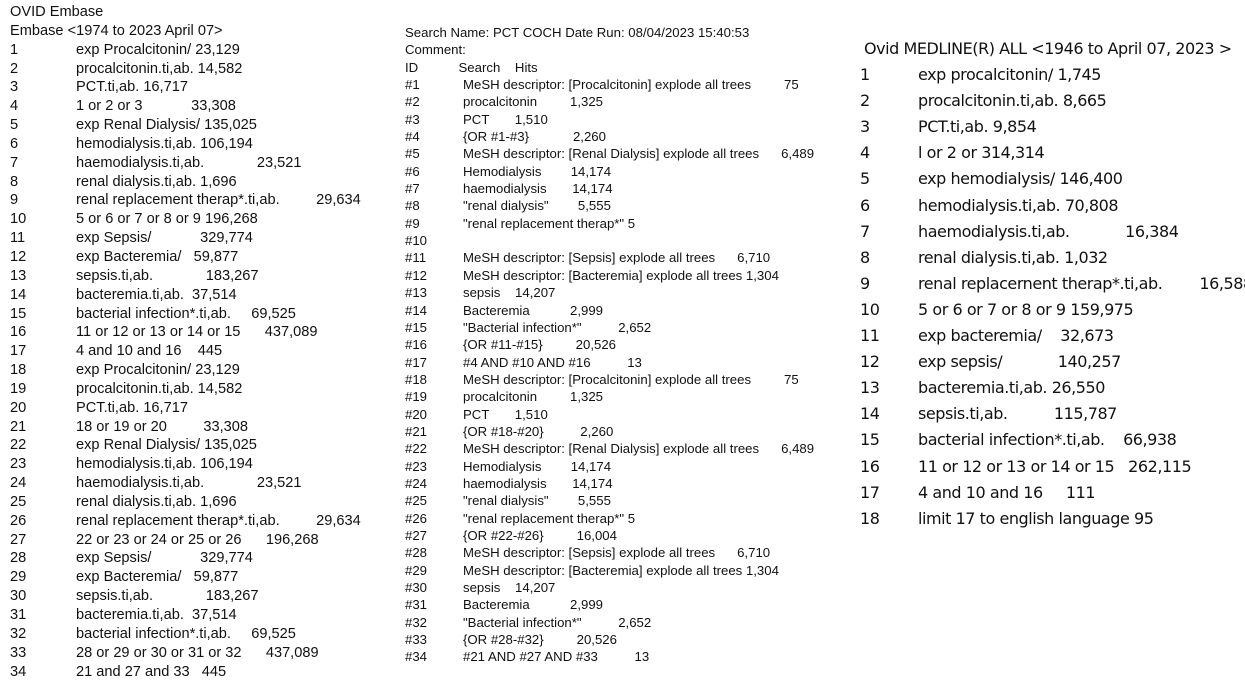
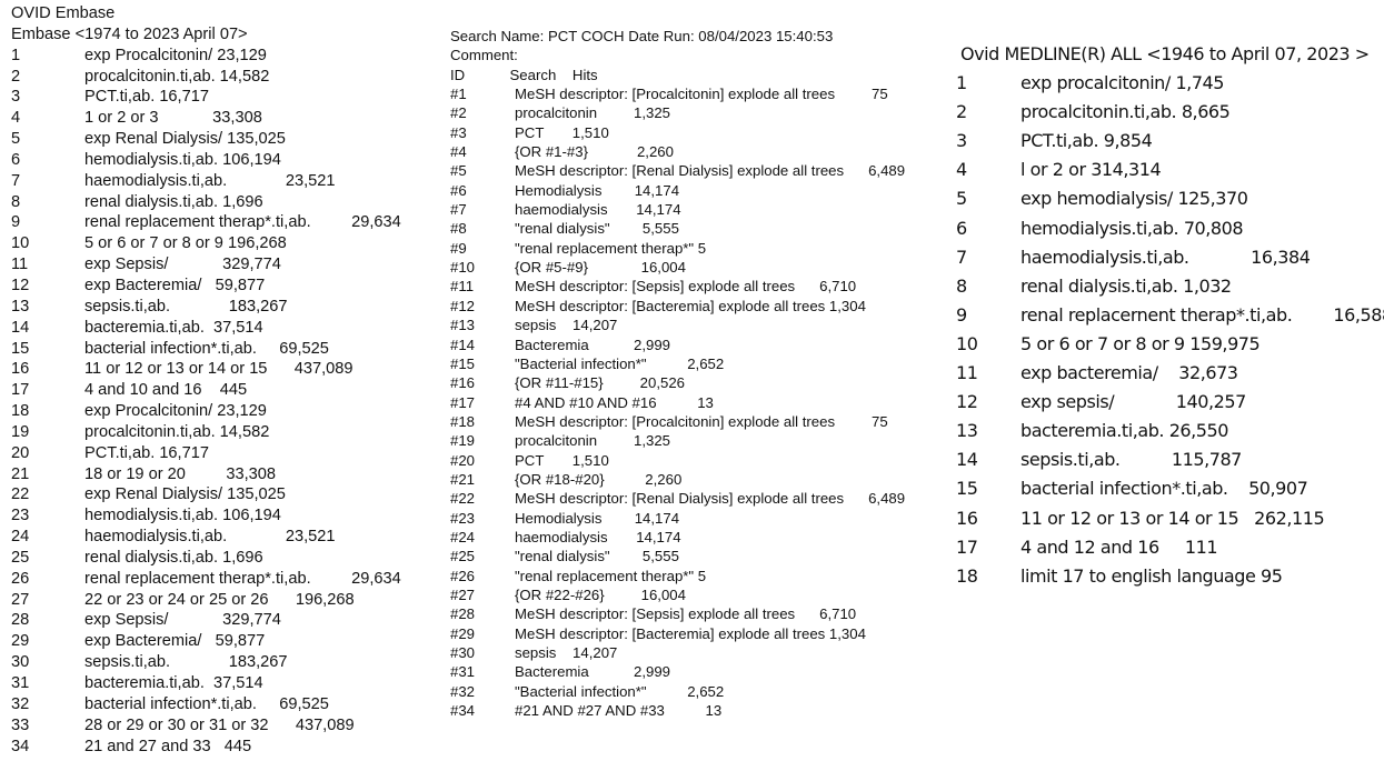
  OVID Embase
  Embase <1974 to 2023 April 07>
  1
  exp Procalcitonin/ 23,129
  2
  procalcitonin.ti,ab. 14,582
  3
  PCT.ti,ab. 16,717
  4
  1 or 2 or 3 33,308
  5
  exp Renal Dialysis/ 135,025
  6
  hemodialysis.ti,ab. 106,194
  7
  haemodialysis.ti,ab. 23,521
  8
  renal dialysis.ti,ab. 1,696
  9
  renal replacement therap*.ti,ab. 29,634
  10
  5 or 6 or 7 or 8 or 9 196,268
  11
  exp Sepsis/ 329,774
  12
  exp Bacteremia/ 59,877
  13
  sepsis.ti,ab. 183,267
  14
  bacteremia.ti,ab. 37,514
  15
  bacterial infection*.ti,ab. 69,525
  16
  11 or 12 or 13 or 14 or 15 437,089
  17
  4 and 10 and 16 445
  18
  exp Procalcitonin/ 23,129
  19
  procalcitonin.ti,ab. 14,582
  20
  PCT.ti,ab. 16,717
  21
  18 or 19 or 20 33,308
  22
  exp Renal Dialysis/ 135,025
  23
  hemodialysis.ti,ab. 106,194
  24
  haemodialysis.ti,ab. 23,521
  25
  renal dialysis.ti,ab. 1,696
  26
  renal replacement therap*.ti,ab. 29,634
  27
  22 or 23 or 24 or 25 or 26 196,268
  28
  exp Sepsis/ 329,774
  29
  exp Bacteremia/ 59,877
  30
  sepsis.ti,ab. 183,267
  31
  bacteremia.ti,ab. 37,514
  32
  bacterial infection*.ti,ab. 69,525
  33
  28 or 29 or 30 or 31 or 32 437,089
  34
  21 and 27 and 33 445
  Search Name: PCT COCH Date Run: 08/04/2023 15:40:53
  Comment:
  ID Search Hits
  #1
  MeSH descriptor: [Procalcitonin] explode all trees 75
  #2
  procalcitonin 1,325
  #3
  PCT 1,510
  #4
  {OR #1-#3} 2,260
  #5
  MeSH descriptor: [Renal Dialysis] explode all trees 6,489
  #6
  Hemodialysis 14,174
  #7
  haemodialysis 14,174
  #8
  "renal dialysis" 5,555
  #9
  "renal replacement therap*" 5
  #10
+ {OR #5-#9} 16,004
  #11
  MeSH descriptor: [Sepsis] explode all trees 6,710
  #12
  MeSH descriptor: [Bacteremia] explode all trees 1,304
  #13
  sepsis 14,207
  #14
  Bacteremia 2,999
  #15
  "Bacterial infection*" 2,652
  #16
  {OR #11-#15} 20,526
  #17
  #4 AND #10 AND #16 13
  #18
  MeSH descriptor: [Procalcitonin] explode all trees 75
  #19
  procalcitonin 1,325
  #20
  PCT 1,510
  #21
  {OR #18-#20} 2,260
  #22
  MeSH descriptor: [Renal Dialysis] explode all trees 6,489
  #23
  Hemodialysis 14,174
  #24
  haemodialysis 14,174
  #25
  "renal dialysis" 5,555
  #26
  "renal replacement therap*" 5
  #27
  {OR #22-#26} 16,004
  #28
  MeSH descriptor: [Sepsis] explode all trees 6,710
  #29
  MeSH descriptor: [Bacteremia] explode all trees 1,304
  #30
  sepsis 14,207
  #31
  Bacteremia 2,999
  #32
  "Bacterial infection*" 2,652
- #33
- {OR #28-#32} 20,526
  #34
  #21 AND #27 AND #33 13
  Ovid MEDLINE(R) ALL <1946 to April 07, 2023 >
  1
  exp procalcitonin/ 1,745
  2
  procalcitonin.ti,ab. 8,665
  3
  PCT.ti,ab. 9,854
  4
  l or 2 or 314,314
  5
- exp hemodialysis/ 146,400
+ exp hemodialysis/ 125,370
  6
  hemodialysis.ti,ab. 70,808
  7
  haemodialysis.ti,ab. 16,384
  8
  renal dialysis.ti,ab. 1,032
  9
  renal replacernent therap*.ti,ab. 16,58
  10
  5 or 6 or 7 or 8 or 9 159,975
  11
  exp bacteremia/ 32,673
  12
  exp sepsis/ 140,257
  13
  bacteremia.ti,ab. 26,550
  14
  sepsis.ti,ab. 115,787
  15
- bacterial infection*.ti,ab. 66,938
+ bacterial infection*.ti,ab. 50,907
  16
  11 or 12 or 13 or 14 or 15 262,115
  17
- 4 and 10 and 16 111
+ 4 and 12 and 16 111
  18
  limit 17 to english language 95
